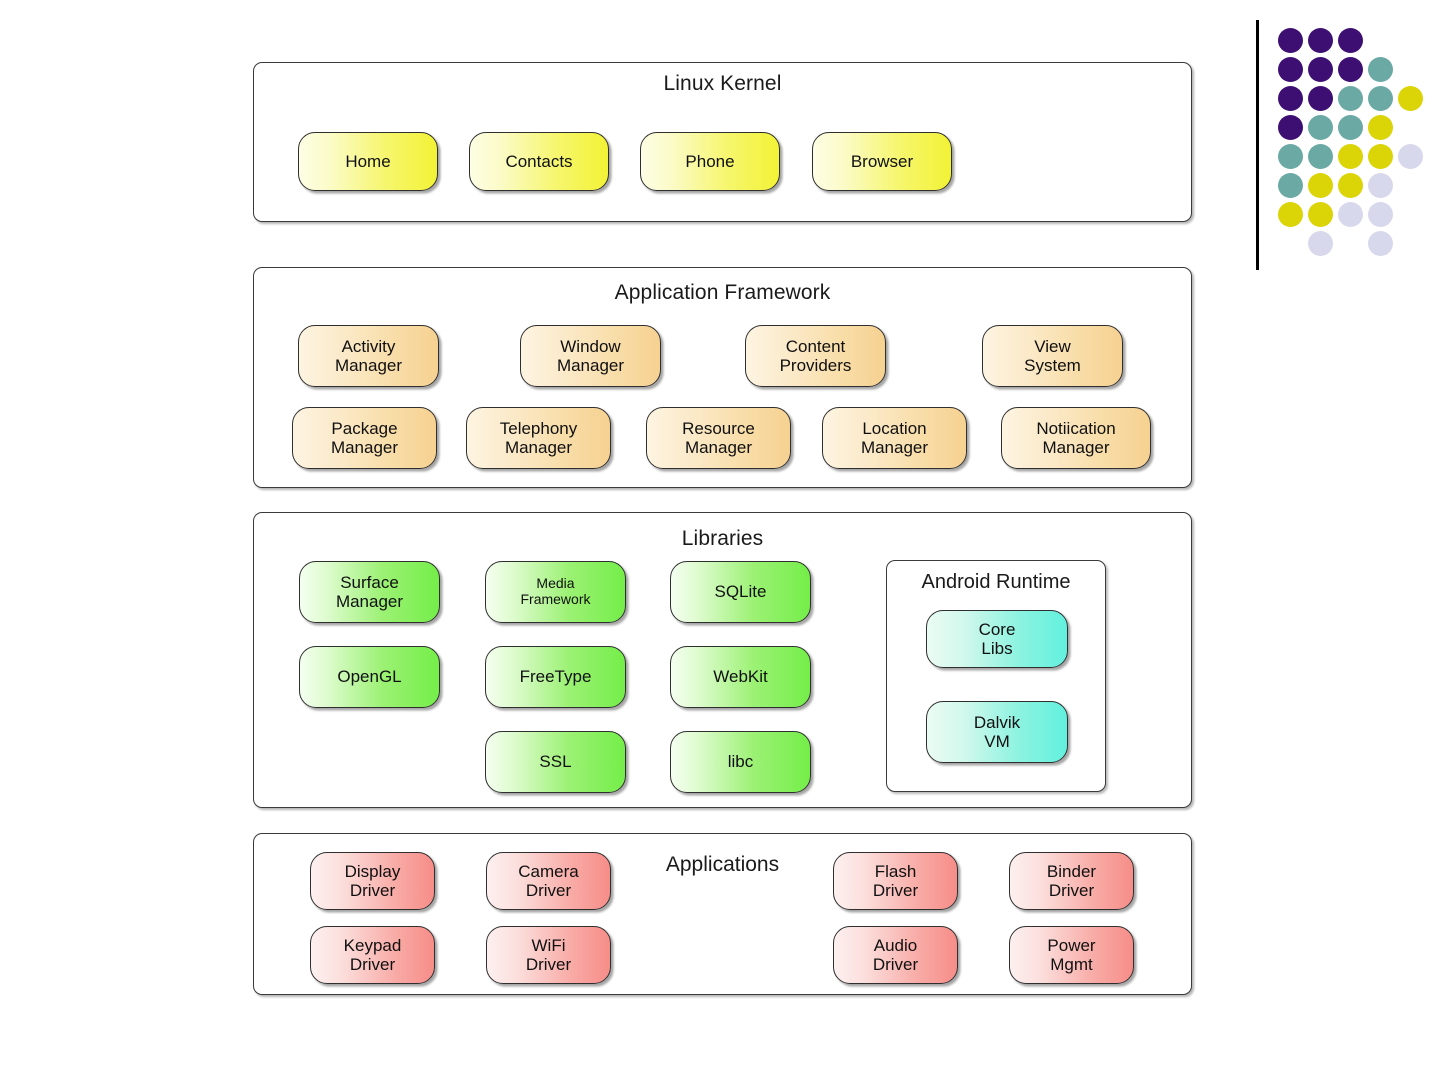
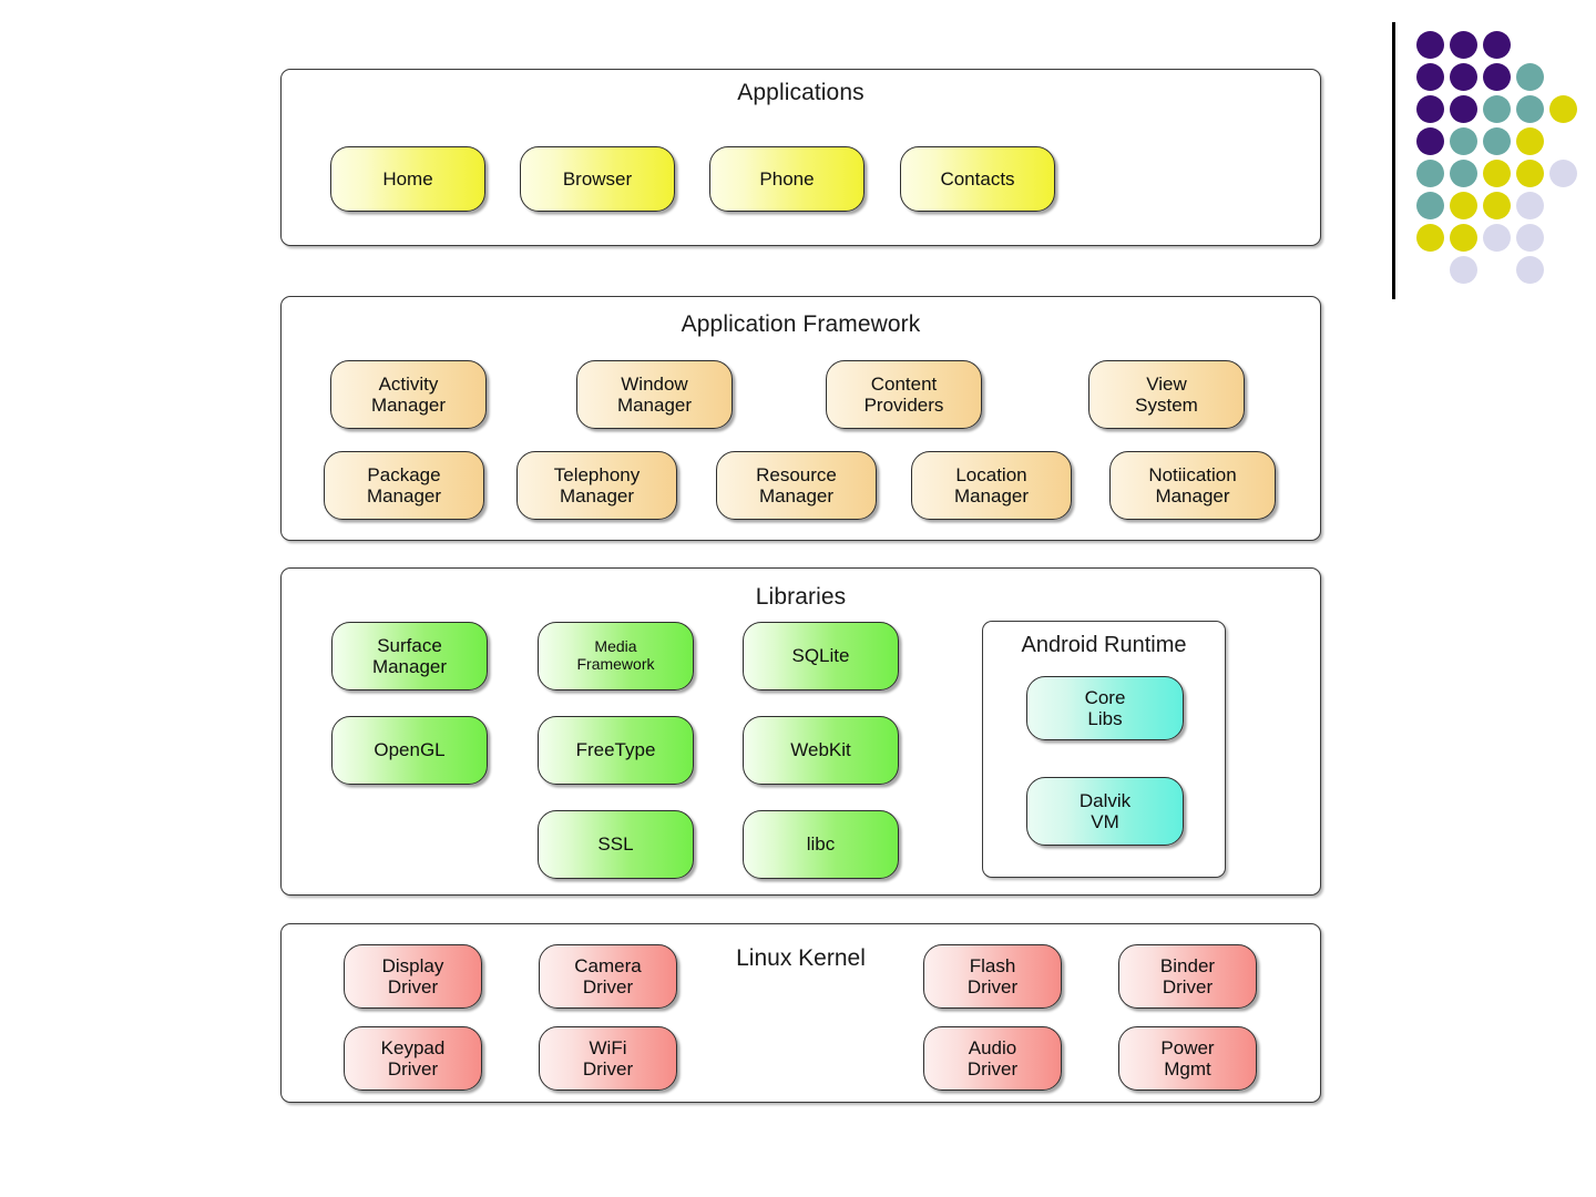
- Linux Kernel
+ Applications
  Home
- Contacts
+ Browser
  Phone
- Browser
+ Contacts
  Application Framework
  Activity
  Manager
  Window
  Manager
  Content
  Providers
  View
  System
  Package
  Manager
  Telephony
  Manager
  Resource
  Manager
  Location
  Manager
  Notiication
  Manager
  Libraries
  Surface
  Manager
  OpenGL
  Media
  Framework
  FreeType
  SSL
  SQLite
  WebKit
  libc
  Android Runtime
  Core
  Libs
  Dalvik
  VM
- Applications
+ Linux Kernel
  Display
  Driver
  Camera
  Driver
  Flash
  Driver
  Binder
  Driver
  Keypad
  Driver
  WiFi
  Driver
  Audio
  Driver
  Power
  Mgmt
